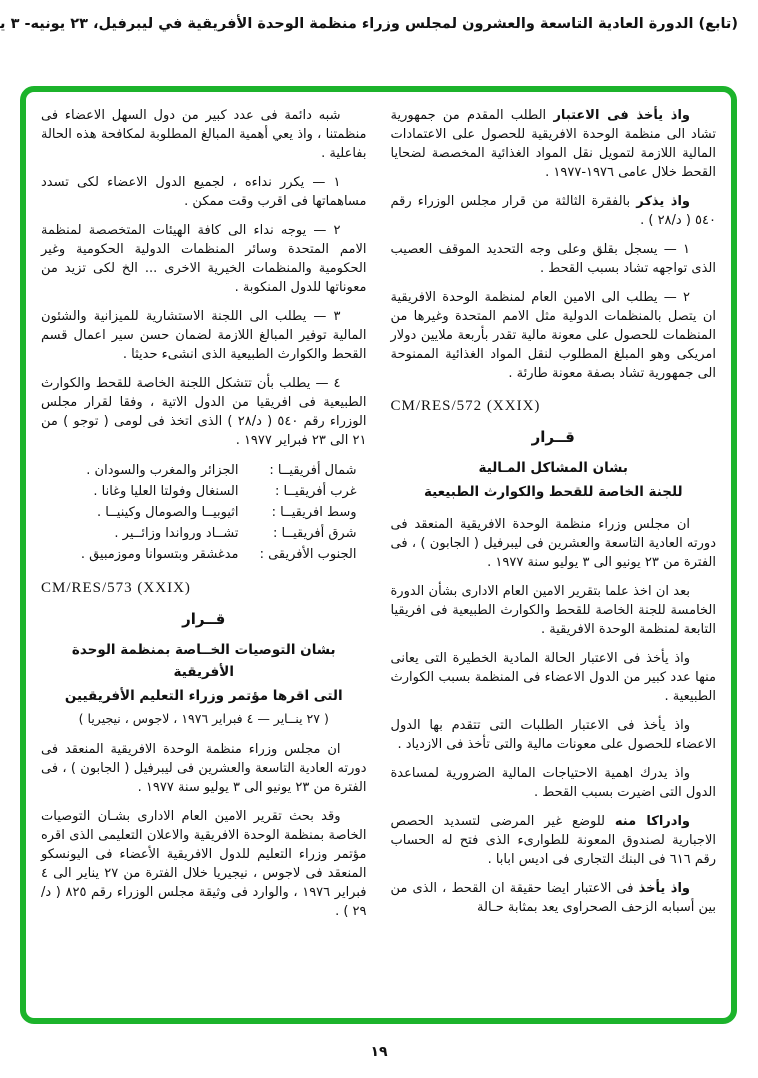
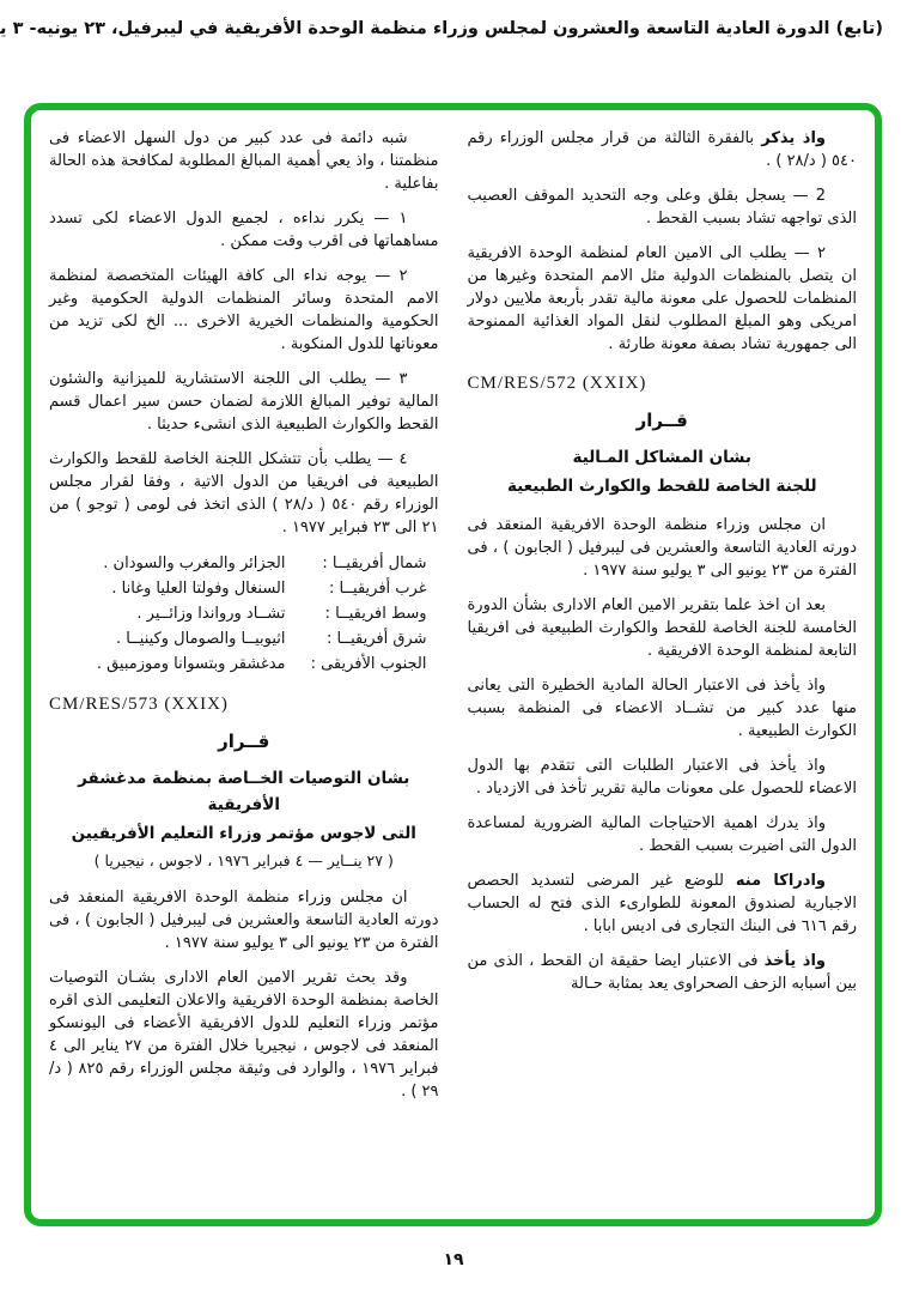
  (تابع) الدورة العادية التاسعة والعشرون لمجلس وزراء منظمة الوحدة الأفريقية في ليبرفيل، ٢٣ يونيه- ٣ ي
- واذ يأخذ فى الاعتبار الطلب المقدم من جمهورية تشاد الى منظمة الوحدة الافريقية للحصول على الاعتمادات المالية اللازمة لتمويل نقل المواد الغذائية المخصصة لضحايا القحط خلال عامى ١٩٧٦-١٩٧٧ .
  واذ يذكر بالفقرة الثالثة من قرار مجلس الوزراء رقم ٥٤٠ ( د/٢٨ ) .
- ١ — يسجل بقلق وعلى وجه التحديد الموقف العصيب الذى تواجهه تشاد بسبب القحط .
+ 2 — يسجل بقلق وعلى وجه التحديد الموقف العصيب الذى تواجهه تشاد بسبب القحط .
  ٢ — يطلب الى الامين العام لمنظمة الوحدة الافريقية ان يتصل بالمنظمات الدولية مثل الامم المتحدة وغيرها من المنظمات للحصول على معونة مالية تقدر بأربعة ملايين دولار امريكى وهو المبلغ المطلوب لنقل المواد الغذائية الممنوحة الى جمهورية تشاد بصفة معونة طارئة .
  CM/RES/572 (XXIX)
  قــرار
  بشان المشاكل المـالية
  للجنة الخاصة للقحط والكوارث الطبيعية
  ان مجلس وزراء منظمة الوحدة الافريقية المنعقد فى دورته العادية التاسعة والعشرين فى ليبرفيل ( الجابون ) ، فى الفترة من ٢٣ يونيو الى ٣ يوليو سنة ١٩٧٧ .
  بعد ان اخذ علما بتقرير الامين العام الادارى بشأن الدورة الخامسة للجنة الخاصة للقحط والكوارث الطبيعية فى افريقيا التابعة لمنظمة الوحدة الافريقية .
- واذ يأخذ فى الاعتبار الحالة المادية الخطيرة التى يعانى منها عدد كبير من الدول الاعضاء فى المنظمة بسبب الكوارث الطبيعية .
+ واذ يأخذ فى الاعتبار الحالة المادية الخطيرة التى يعانى منها عدد كبير من تشــاد الاعضاء فى المنظمة بسبب الكوارث الطبيعية .
- واذ يأخذ فى الاعتبار الطلبات التى تتقدم بها الدول الاعضاء للحصول على معونات مالية والتى تأخذ فى الازدياد .
+ واذ يأخذ فى الاعتبار الطلبات التى تتقدم بها الدول الاعضاء للحصول على معونات مالية تقرير تأخذ فى الازدياد .
  واذ يدرك اهمية الاحتياجات المالية الضرورية لمساعدة الدول التى اضيرت بسبب القحط .
  وادراكا منه للوضع غير المرضى لتسديد الحصص الاجبارية لصندوق المعونة للطوارىء الذى فتح له الحساب رقم ٦١٦ فى البنك التجارى فى اديس ابابا .
  واذ يأخذ فى الاعتبار ايضا حقيقة ان القحط ، الذى من بين أسبابه الزحف الصحراوى يعد بمثابة حـالة
  شبه دائمة فى عدد كبير من دول السهل الاعضاء فى منظمتنا ، واذ يعي أهمية المبالغ المطلوبة لمكافحة هذه الحالة بفاعلية .
  ١ — يكرر نداءه ، لجميع الدول الاعضاء لكى تسدد مساهماتها فى اقرب وقت ممكن .
  ٢ — يوجه نداء الى كافة الهيئات المتخصصة لمنظمة الامم المتحدة وسائر المنظمات الدولية الحكومية وغير الحكومية والمنظمات الخيرية الاخرى ... الخ لكى تزيد من معوناتها للدول المنكوبة .
  ٣ — يطلب الى اللجنة الاستشارية للميزانية والشئون المالية توفير المبالغ اللازمة لضمان حسن سير اعمال قسم القحط والكوارث الطبيعية الذى انشىء حديثا .
  ٤ — يطلب بأن تتشكل اللجنة الخاصة للقحط والكوارث الطبيعية فى افريقيا من الدول الاتية ، وفقا لقرار مجلس الوزراء رقم ٥٤٠ ( د/٢٨ ) الذى اتخذ فى لومى ( توجو ) من ٢١ الى ٢٣ فبراير ١٩٧٧ .
  شمال أفريقيــا :
  الجزائر والمغرب والسودان .
  غرب أفريقيــا :
  السنغال وفولتا العليا وغانا .
  وسط افريقيــا :
- اثيوبيــا والصومال وكينيــا .
+ تشــاد ورواندا وزائــير .
  شرق أفريقيــا :
- تشــاد ورواندا وزائــير .
+ اثيوبيــا والصومال وكينيــا .
  الجنوب الأفريقى :
  مدغشقر وبتسوانا وموزمبيق .
  CM/RES/573 (XXIX)
  قــرار
- بشان التوصيات الخــاصة بمنظمة الوحدة الأفريقية
+ بشان التوصيات الخــاصة بمنظمة مدغشقر الأفريقية
- التى اقرها مؤتمر وزراء التعليم الأفريقيين
+ التى لاجوس مؤتمر وزراء التعليم الأفريقيين
  ( ٢٧ ينــاير — ٤ فبراير ١٩٧٦ ، لاجوس ، نيجيريا )
  ان مجلس وزراء منظمة الوحدة الافريقية المنعقد فى دورته العادية التاسعة والعشرين فى ليبرفيل ( الجابون ) ، فى الفترة من ٢٣ يونيو الى ٣ يوليو سنة ١٩٧٧ .
  وقد بحث تقرير الامين العام الادارى بشـان التوصيات الخاصة بمنظمة الوحدة الافريقية والاعلان التعليمى الذى اقره مؤتمر وزراء التعليم للدول الافريقية الأعضاء فى اليونسكو المنعقد فى لاجوس ، نيجيريا خلال الفترة من ٢٧ يناير الى ٤ فبراير ١٩٧٦ ، والوارد فى وثيقة مجلس الوزراء رقم ٨٢٥ ( د/٢٩ ) .
  ١٩
